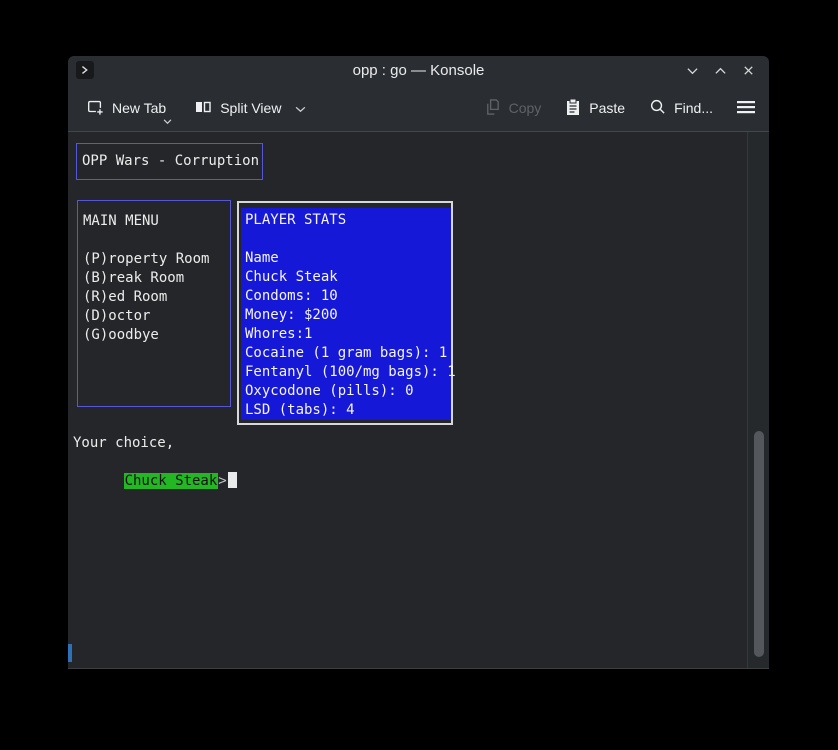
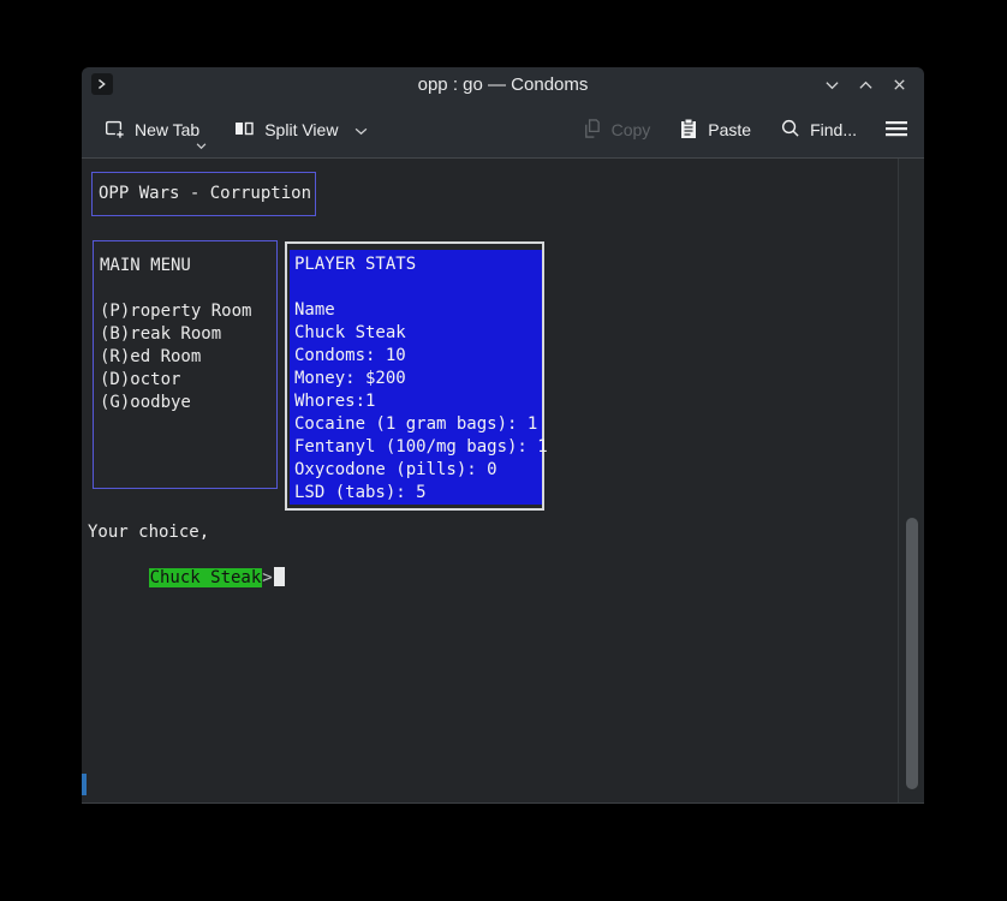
- opp : go — Konsole
+ opp : go — Condoms
  New Tab
  Split View
  Copy
  Paste
  Find...
  OPP Wars - Corruption
  MAIN MENU
  (P)roperty Room
  (B)reak Room
  (R)ed Room
  (D)octor
  (G)oodbye
  PLAYER STATS
  Name
  Chuck Steak
  Condoms: 10
  Money: $200
  Whores:1
  Cocaine (1 gram bags): 1
  Fentanyl (100/mg bags): 1
  Oxycodone (pills): 0
- LSD (tabs): 4
+ LSD (tabs): 5
  Your choice,
  Chuck Steak>
